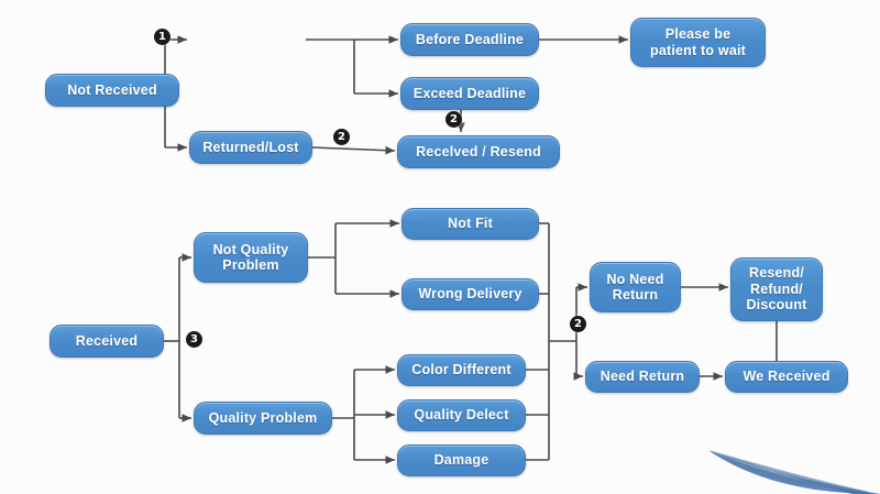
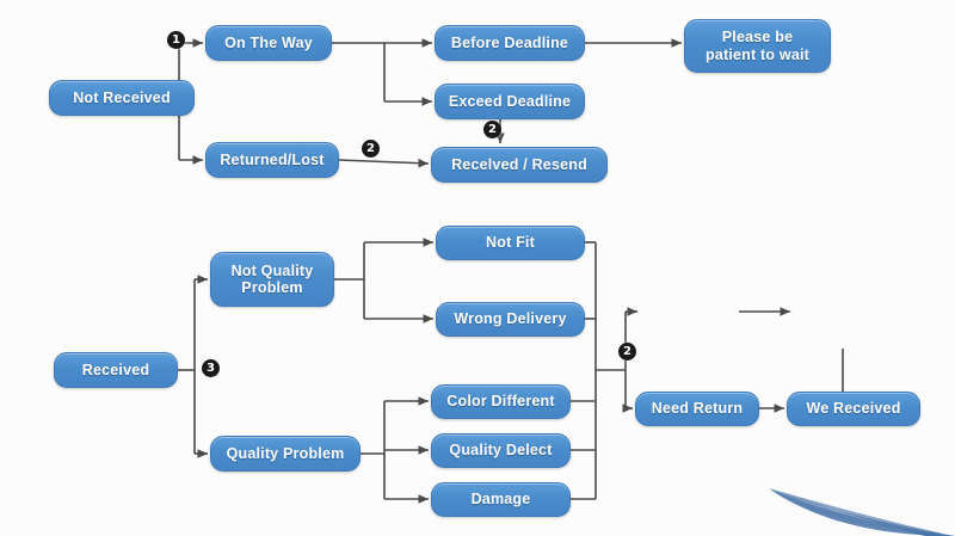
  Not Received
+ On The Way
  Returned/Lost
  Before Deadline
  Exceed Deadline
  Recelved / Resend
  Please be
  patient to wait
  Received
  Not Quality
  Problem
  Quality Problem
  Not Fit
  Wrong Delivery
  Color Different
  Quality Delect
  Damage
- No Need
- Return
  Need Return
- Resend/
- Refund/
- Discount
  We Received
  1
  2
  2
  3
  2
